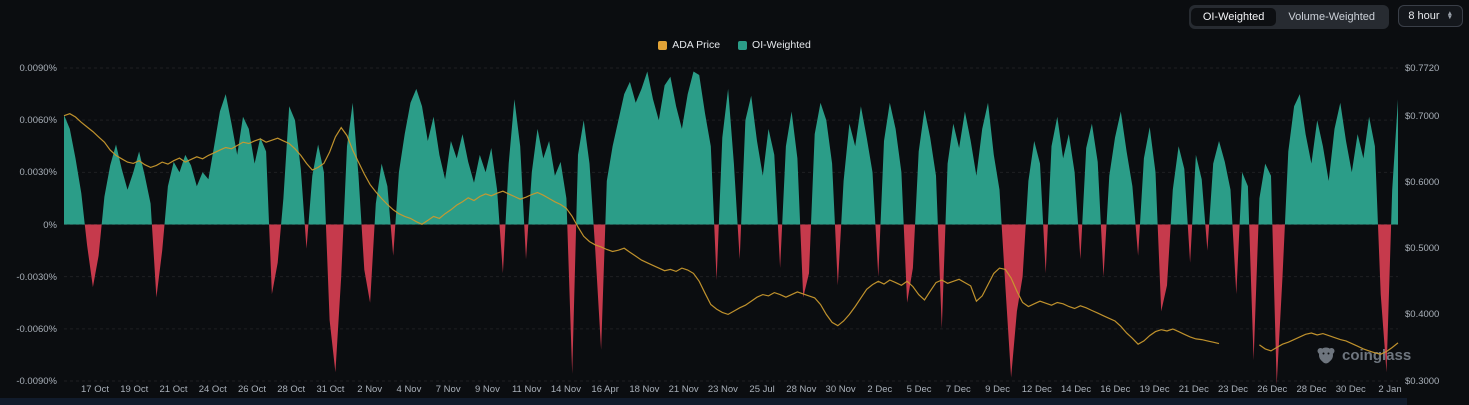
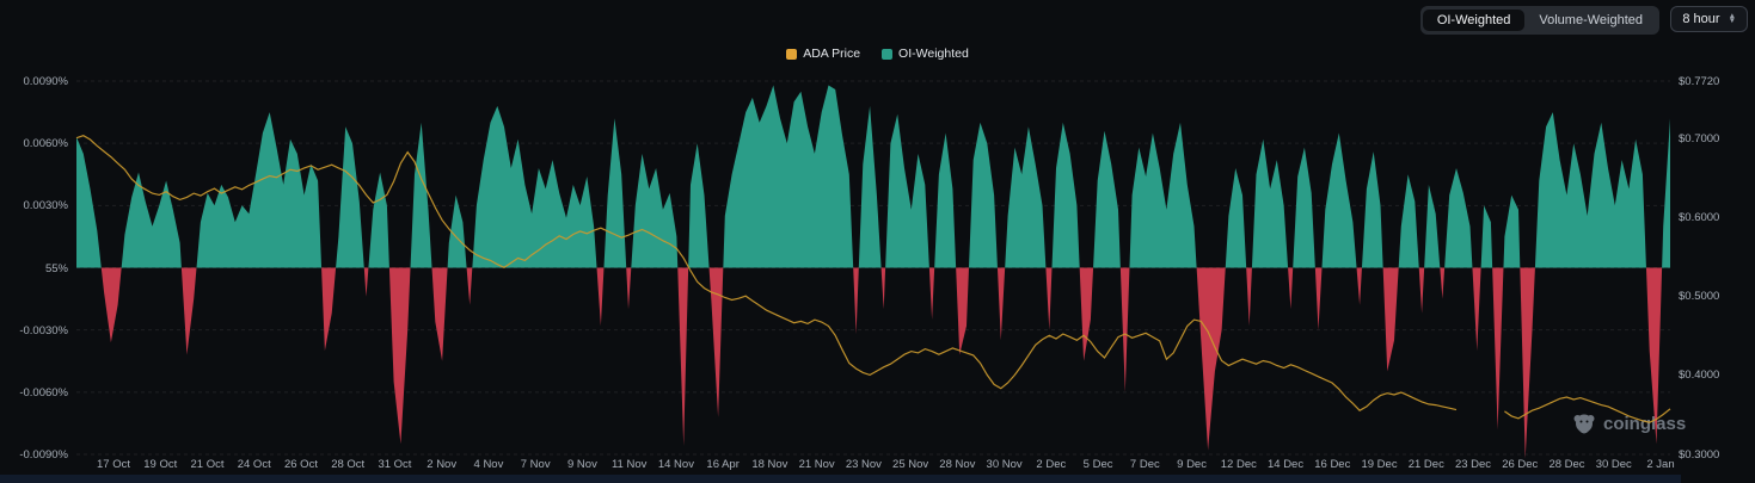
  OI-Weighted
  Volume-Weighted
  8 hour
  ADA Price
  OI-Weighted
  coinglass
  0.0090%
  0.0060%
  0.0030%
- 0%
+ 55%
  -0.0030%
  -0.0060%
  -0.0090%
  $0.7720
  $0.7000
  $0.6000
  $0.5000
  $0.4000
  $0.3000
  17 Oct
  19 Oct
  21 Oct
  24 Oct
  26 Oct
  28 Oct
  31 Oct
  2 Nov
  4 Nov
  7 Nov
  9 Nov
  11 Nov
  14 Nov
  16 Apr
  18 Nov
  21 Nov
  23 Nov
- 25 Jul
+ 25 Nov
  28 Nov
  30 Nov
  2 Dec
  5 Dec
  7 Dec
  9 Dec
  12 Dec
  14 Dec
  16 Dec
  19 Dec
  21 Dec
  23 Dec
  26 Dec
  28 Dec
  30 Dec
  2 Jan
